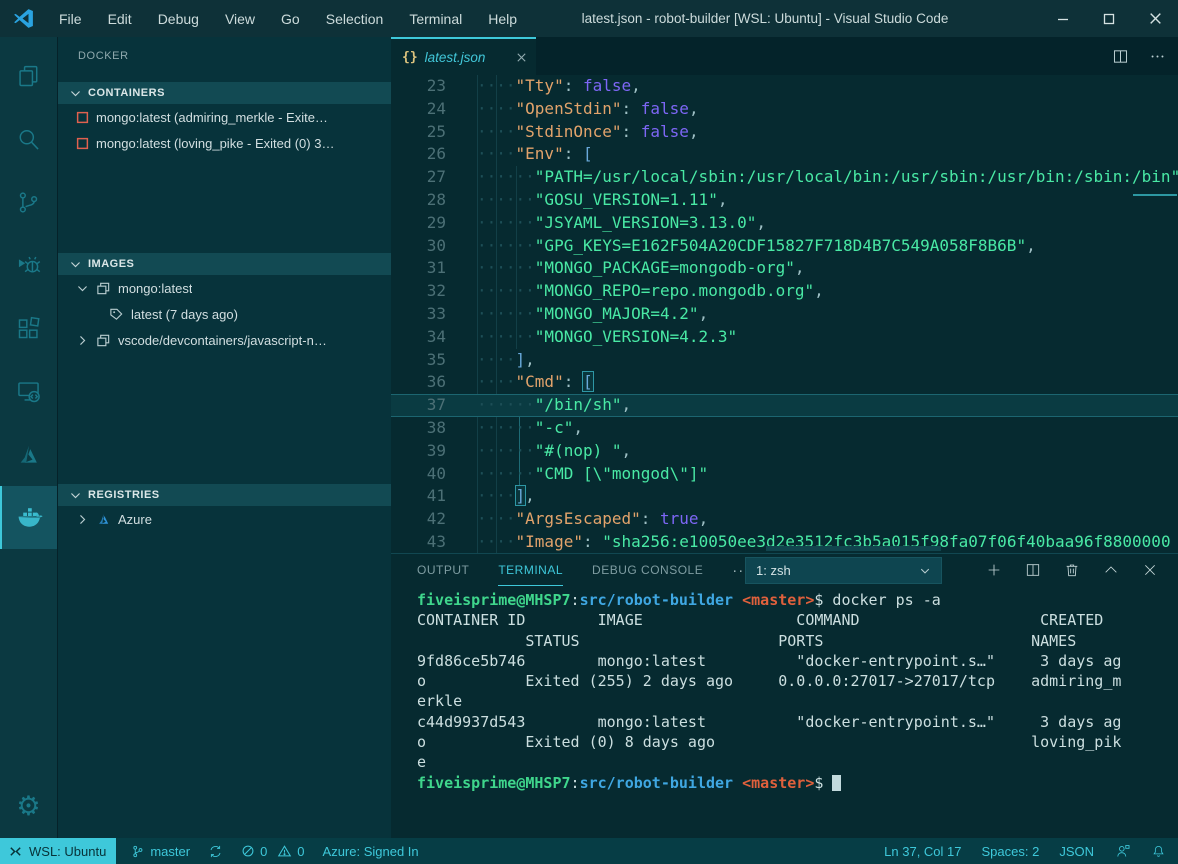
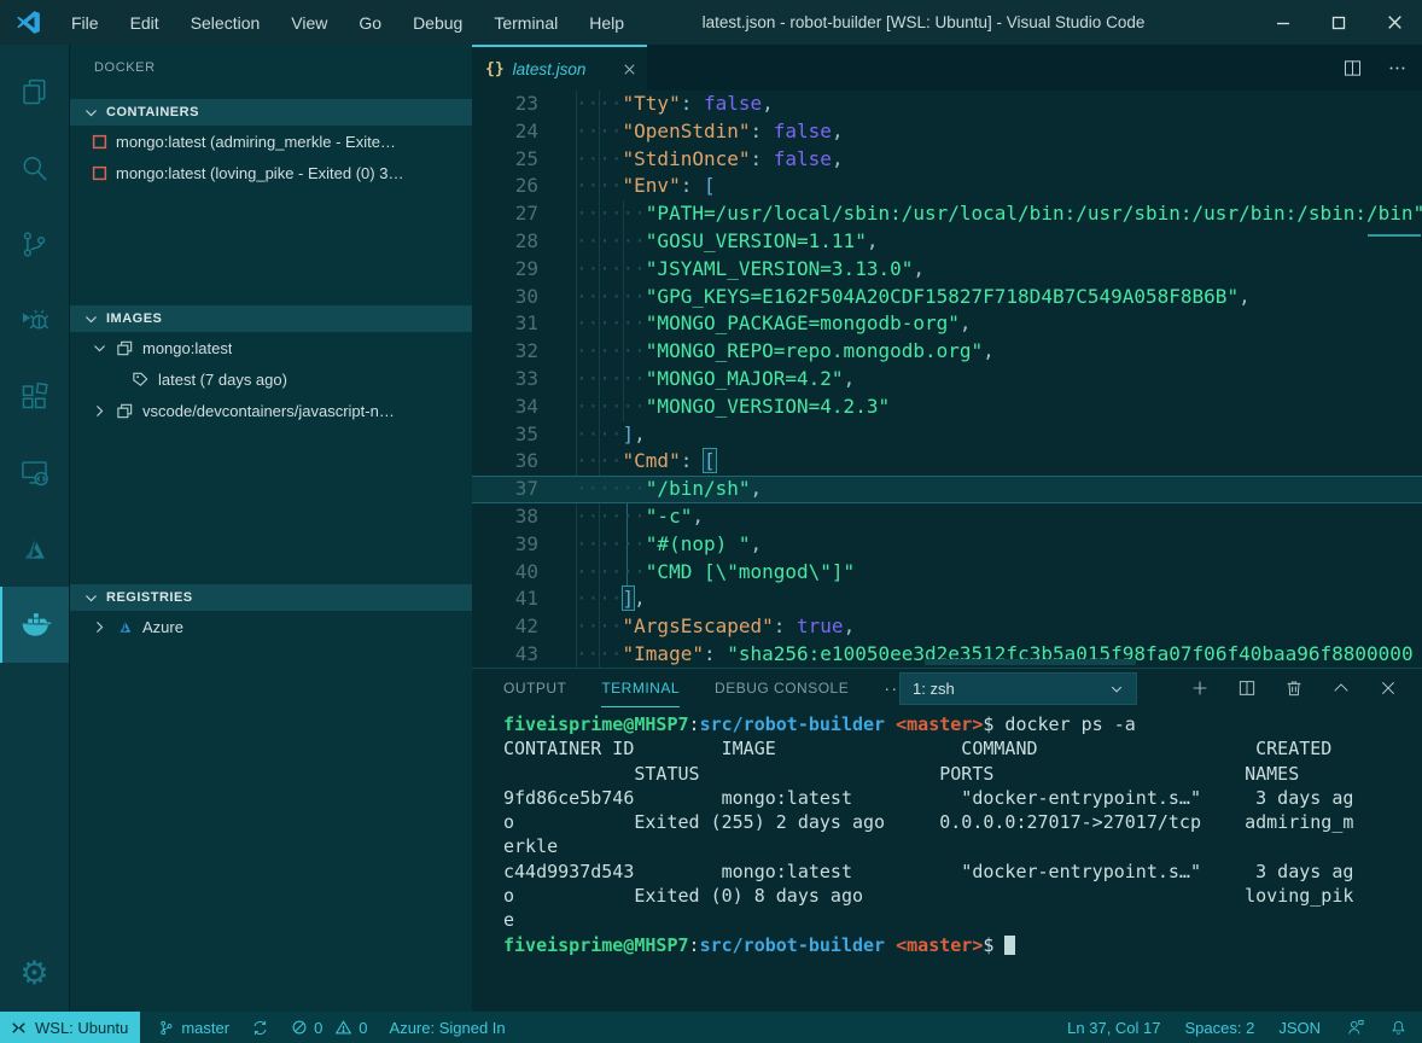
  File
  Edit
- Debug
+ Selection
  View
  Go
- Selection
+ Debug
  Terminal
  Help
  latest.json - robot-builder [WSL: Ubuntu] - Visual Studio Code
  ⚙
  DOCKER
  CONTAINERS
  mongo:latest (admiring_merkle - Exite…
  mongo:latest (loving_pike - Exited (0) 3…
  IMAGES
  mongo:latest
  latest (7 days ago)
  vscode/devcontainers/javascript-n…
  REGISTRIES
  Azure
  {}
  latest.json
  23
  ····"Tty": false,
  24
  ····"OpenStdin": false,
  25
  ····"StdinOnce": false,
  26
  ····"Env": [
  27
  ······"PATH=/usr/local/sbin:/usr/local/bin:/usr/sbin:/usr/bin:/sbin:/bin"
  28
  ······"GOSU_VERSION=1.11",
  29
  ······"JSYAML_VERSION=3.13.0",
  30
  ······"GPG_KEYS=E162F504A20CDF15827F718D4B7C549A058F8B6B",
  31
  ······"MONGO_PACKAGE=mongodb-org",
  32
  ······"MONGO_REPO=repo.mongodb.org",
  33
  ······"MONGO_MAJOR=4.2",
  34
  ······"MONGO_VERSION=4.2.3"
  35
  ····],
  36
  ····"Cmd": [
  37
  38
  ······"-c",
  39
  ······"#(nop) ",
  40
  ······"CMD [\"mongod\"]"
  41
  ····],
  42
  ····"ArgsEscaped": true,
  43
  ····"Image": "sha256:e10050ee3d2e3512fc3b5a015f98fa07f06f40baa96f8800000
  OUTPUT
  TERMINAL
  DEBUG CONSOLE
  1: zsh
  fiveisprime@MHSP7:src/robot-builder <master>$ docker ps -a
  CONTAINER ID IMAGE COMMAND CREATED
  STATUS PORTS NAMES
  9fd86ce5b746 mongo:latest "docker-entrypoint.s…" 3 days ag
  o Exited (255) 2 days ago 0.0.0.0:27017->27017/tcp admiring_m
  erkle
  c44d9937d543 mongo:latest "docker-entrypoint.s…" 3 days ag
  o Exited (0) 8 days ago loving_pik
  e
  fiveisprime@MHSP7:src/robot-builder <master>$
  WSL: Ubuntu
  master
  0
  0
  Azure: Signed In
  Ln 37, Col 17
  Spaces: 2
  JSON
